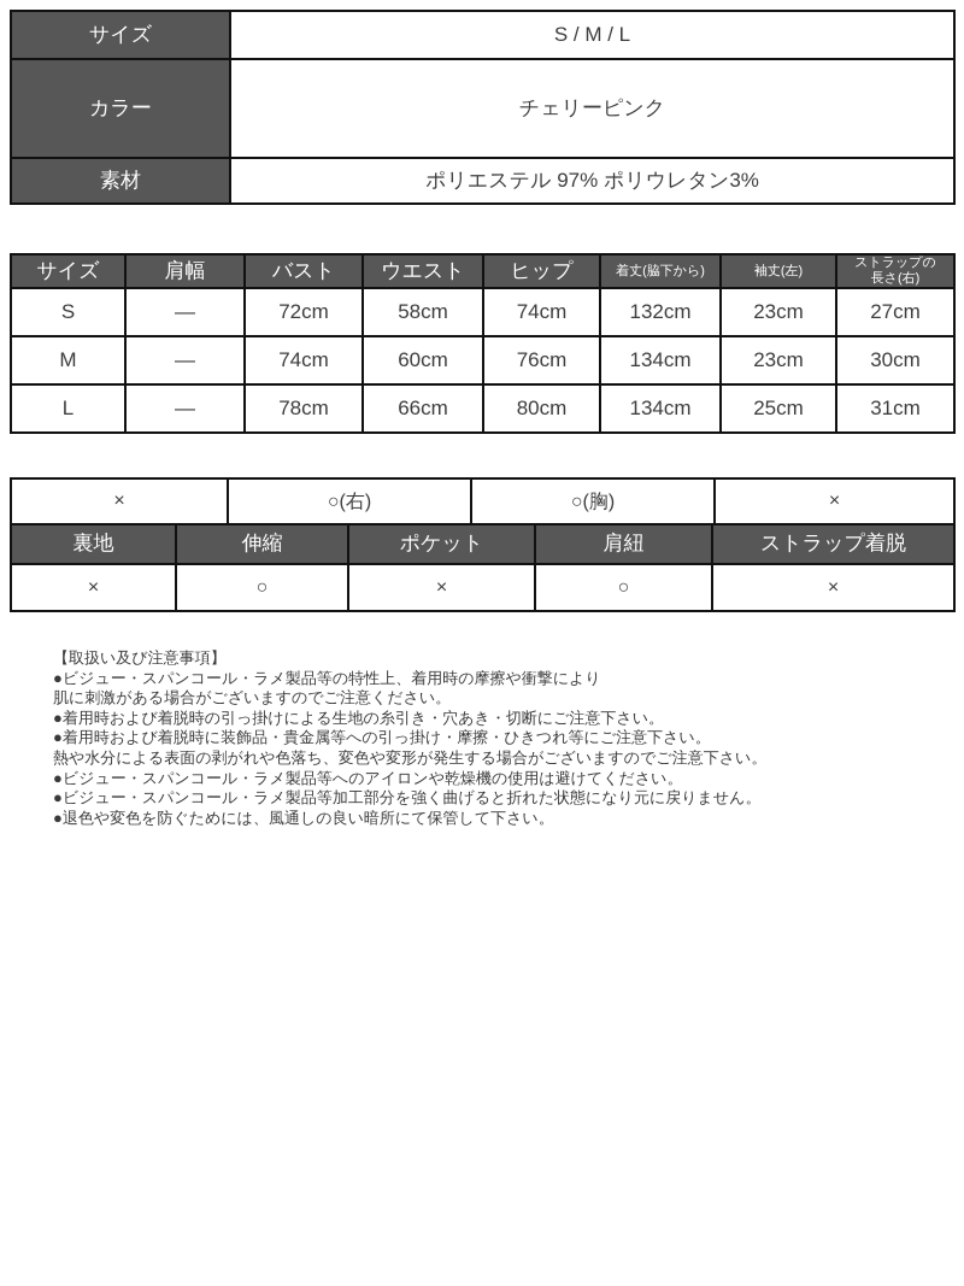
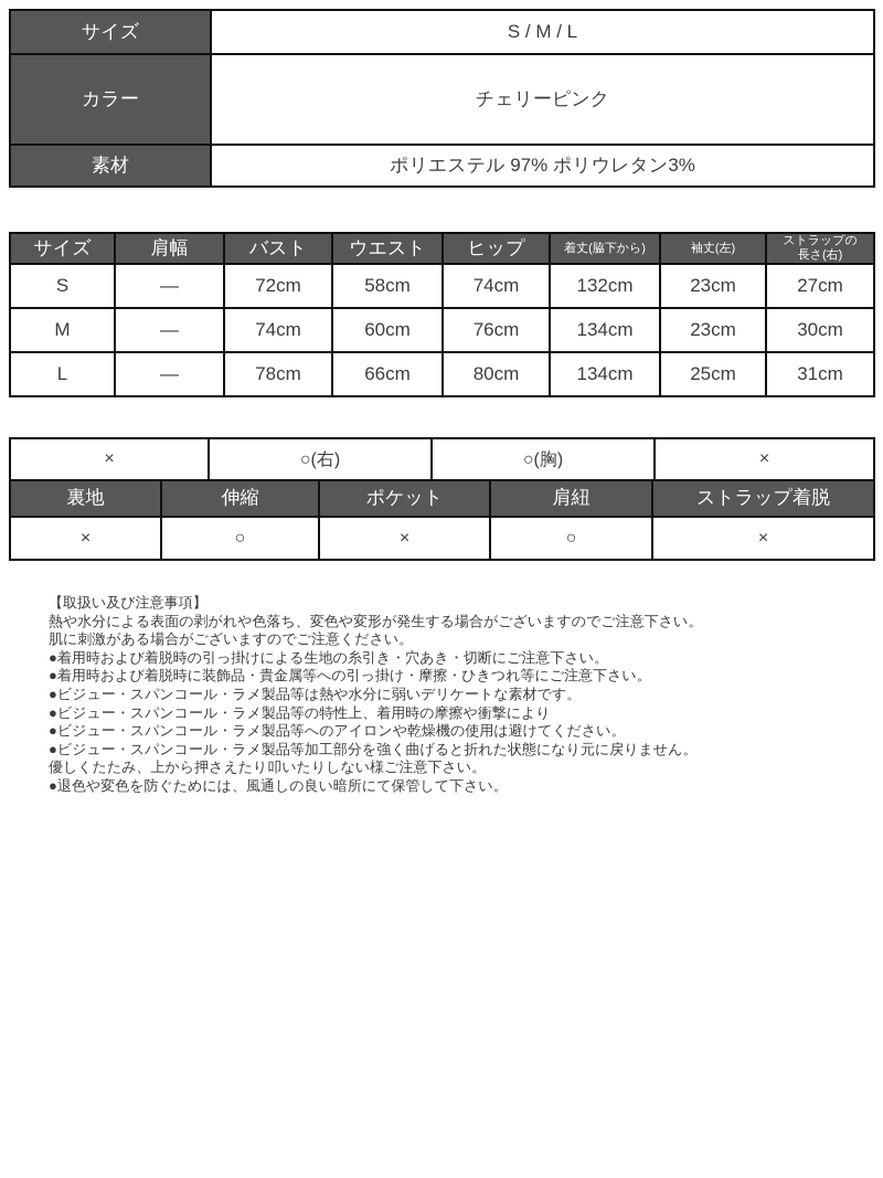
  サイズ	S / M / L
  カラー	チェリーピンク
  素材	ポリエステル 97% ポリウレタン3%
  サイズ	肩幅	バスト	ウエスト	ヒップ	着丈(脇下から)	袖丈(左)	ストラップの 長さ(右)
  S	―	72cm	58cm	74cm	132cm	23cm	27cm
  M	―	74cm	60cm	76cm	134cm	23cm	30cm
  L	―	78cm	66cm	80cm	134cm	25cm	31cm
  ×	○(右)	○(胸)	×
  裏地	伸縮	ポケット	肩紐	ストラップ着脱
  ×	○	×	○	×
  【取扱い及び注意事項】
- ●ビジュー・スパンコール・ラメ製品等の特性上、着用時の摩擦や衝撃により
+ 熱や水分による表面の剥がれや色落ち、変色や変形が発生する場合がございますのでご注意下さい。
  肌に刺激がある場合がございますのでご注意ください。
  ●着用時および着脱時の引っ掛けによる生地の糸引き・穴あき・切断にご注意下さい。
  ●着用時および着脱時に装飾品・貴金属等への引っ掛け・摩擦・ひきつれ等にご注意下さい。
+ ●ビジュー・スパンコール・ラメ製品等は熱や水分に弱いデリケートな素材です。
- 熱や水分による表面の剥がれや色落ち、変色や変形が発生する場合がございますのでご注意下さい。
+ ●ビジュー・スパンコール・ラメ製品等の特性上、着用時の摩擦や衝撃により
  ●ビジュー・スパンコール・ラメ製品等へのアイロンや乾燥機の使用は避けてください。
  ●ビジュー・スパンコール・ラメ製品等加工部分を強く曲げると折れた状態になり元に戻りません。
+ 優しくたたみ、上から押さえたり叩いたりしない様ご注意下さい。
  ●退色や変色を防ぐためには、風通しの良い暗所にて保管して下さい。
